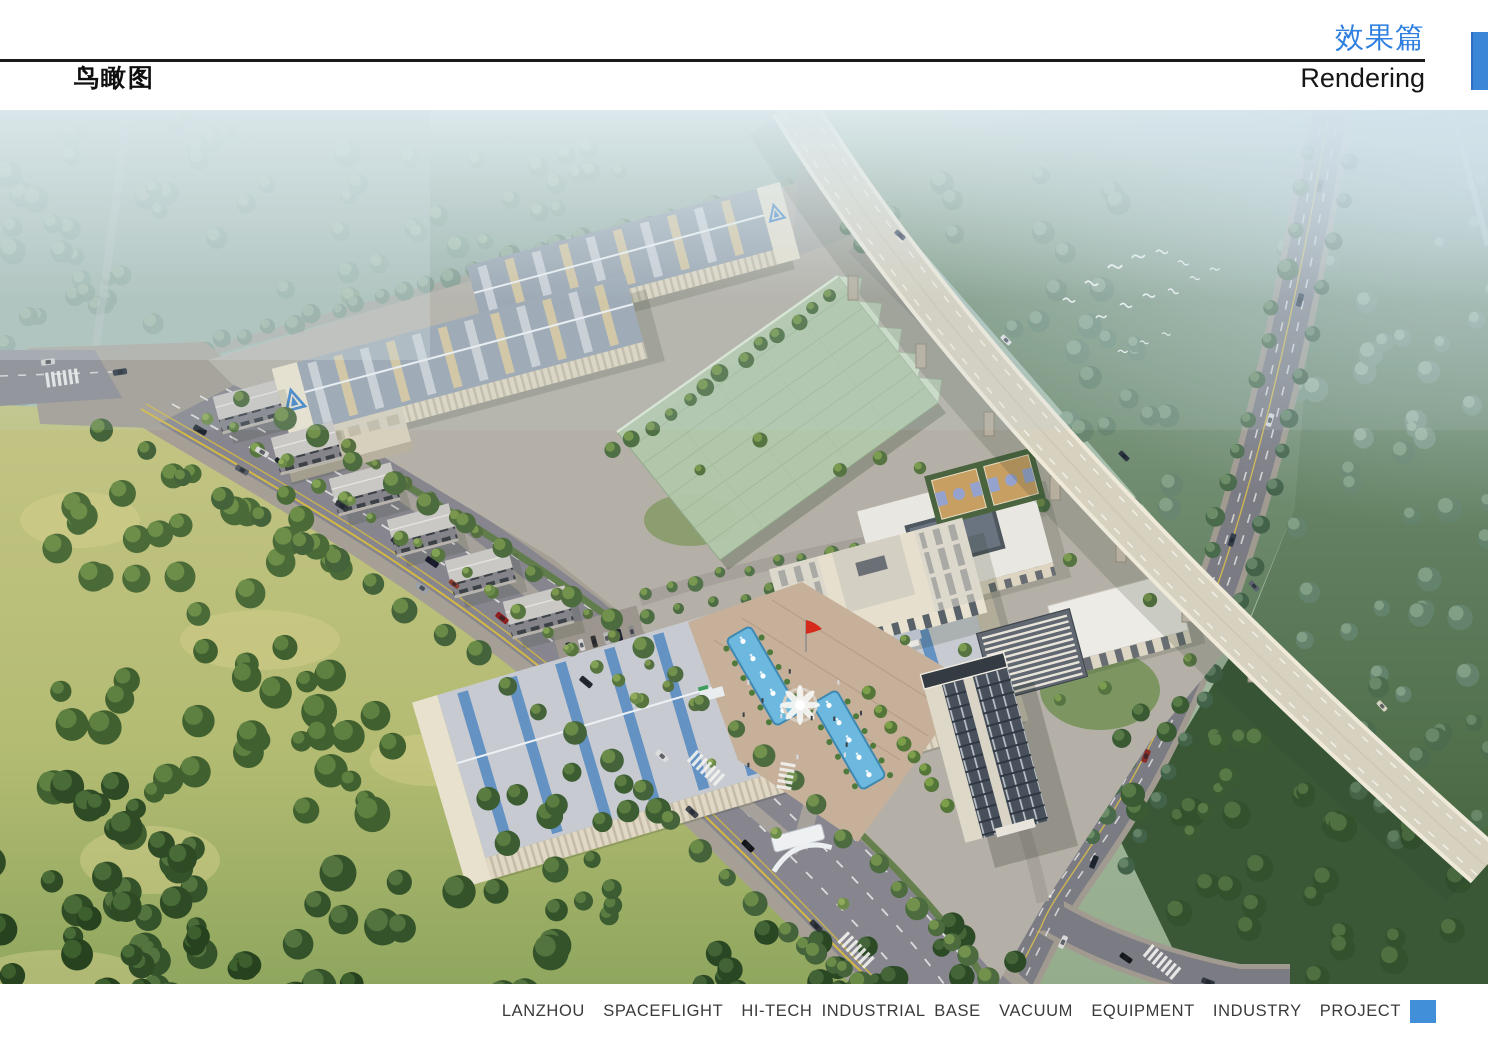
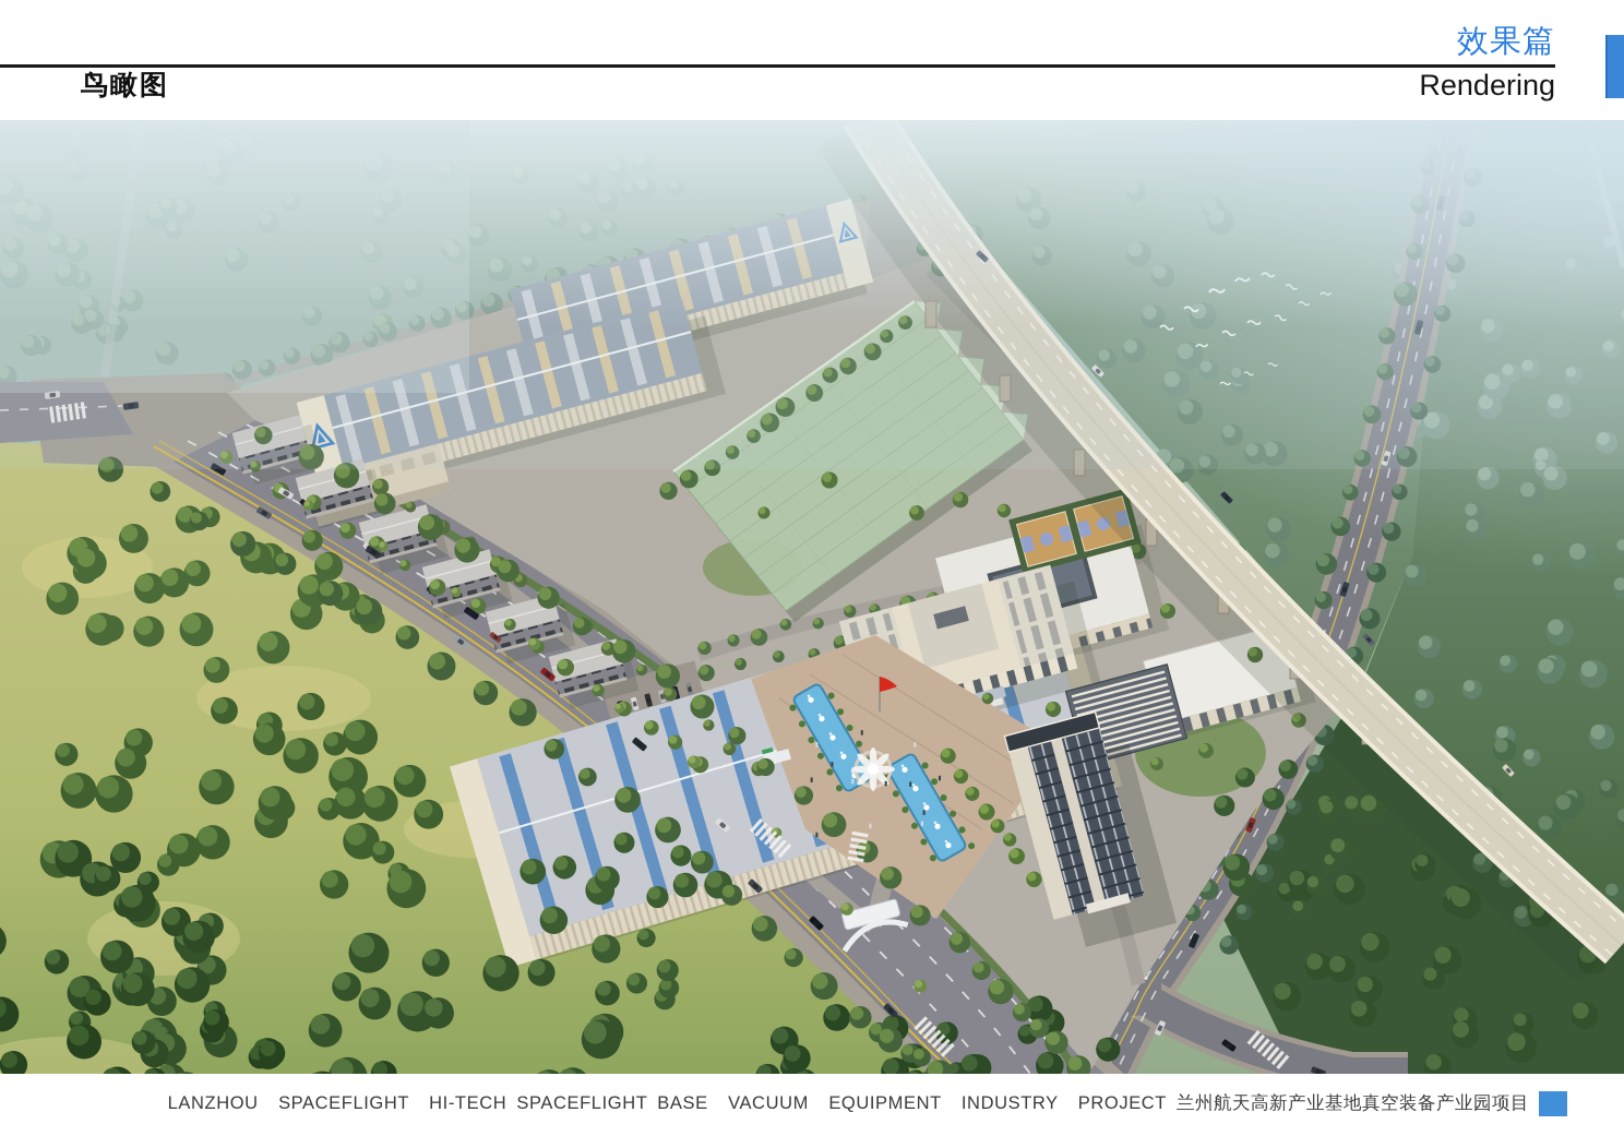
  效果篇
  Rendering
  鸟瞰图
- LANZHOU SPACEFLIGHT HI-TECH INDUSTRIAL BASE VACUUM EQUIPMENT INDUSTRY PROJECT
+ LANZHOU SPACEFLIGHT HI-TECH SPACEFLIGHT BASE VACUUM EQUIPMENT INDUSTRY PROJECT
+ 兰州航天高新产业基地真空装备产业园项目
